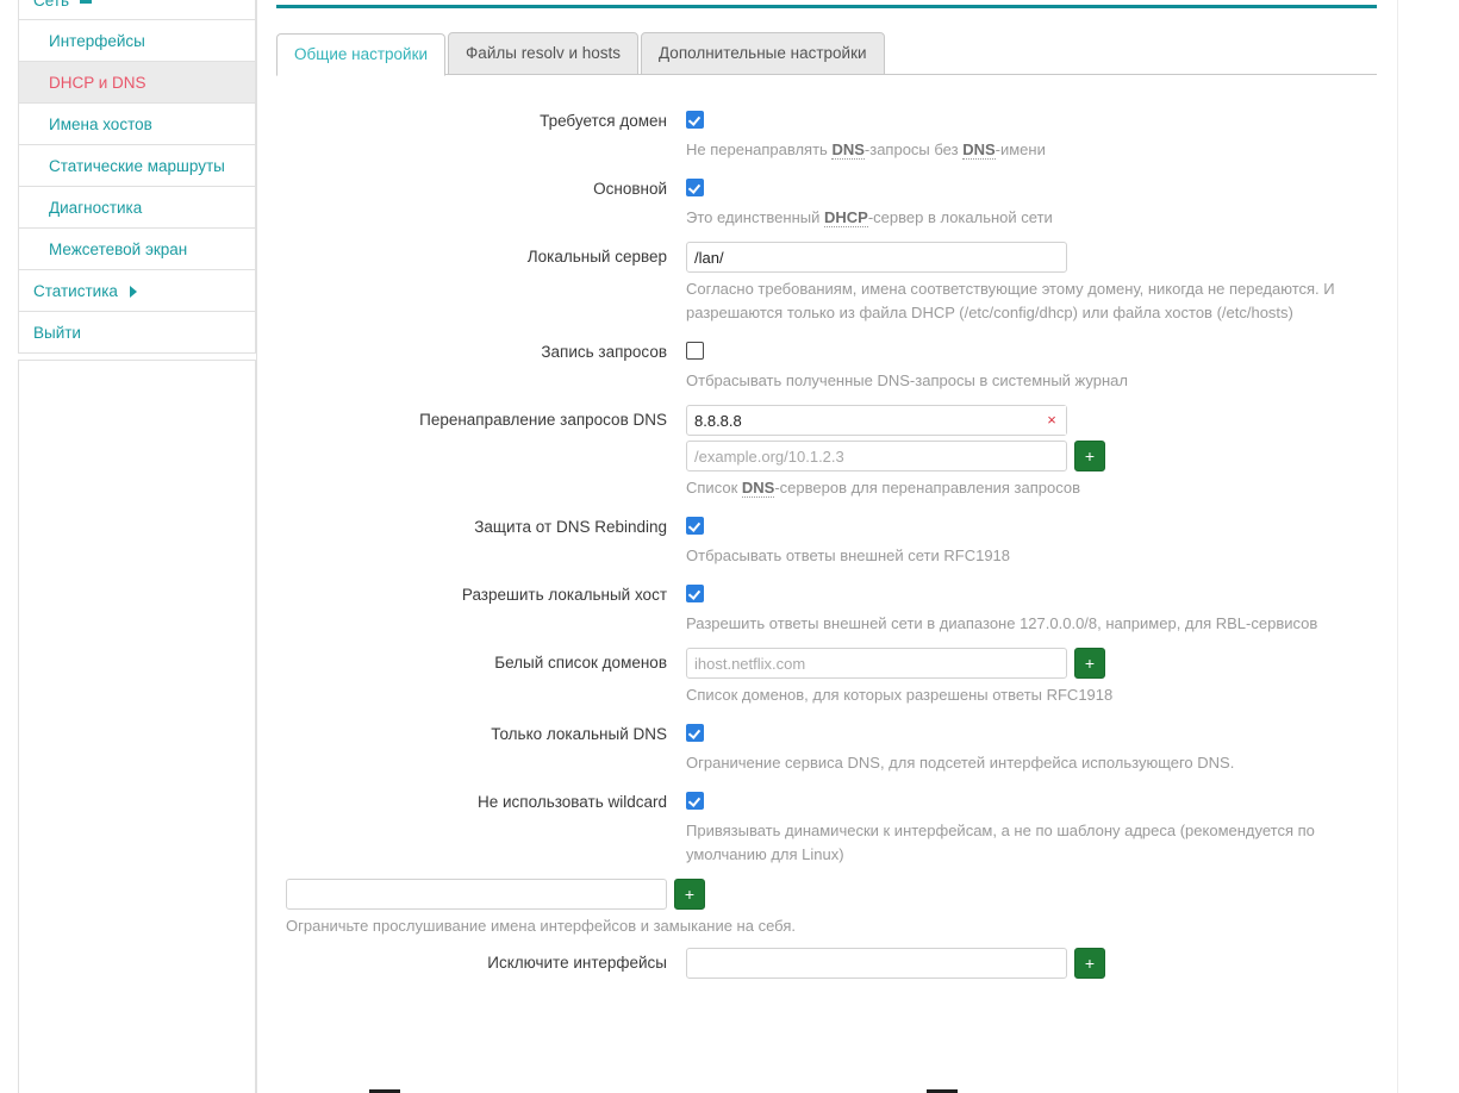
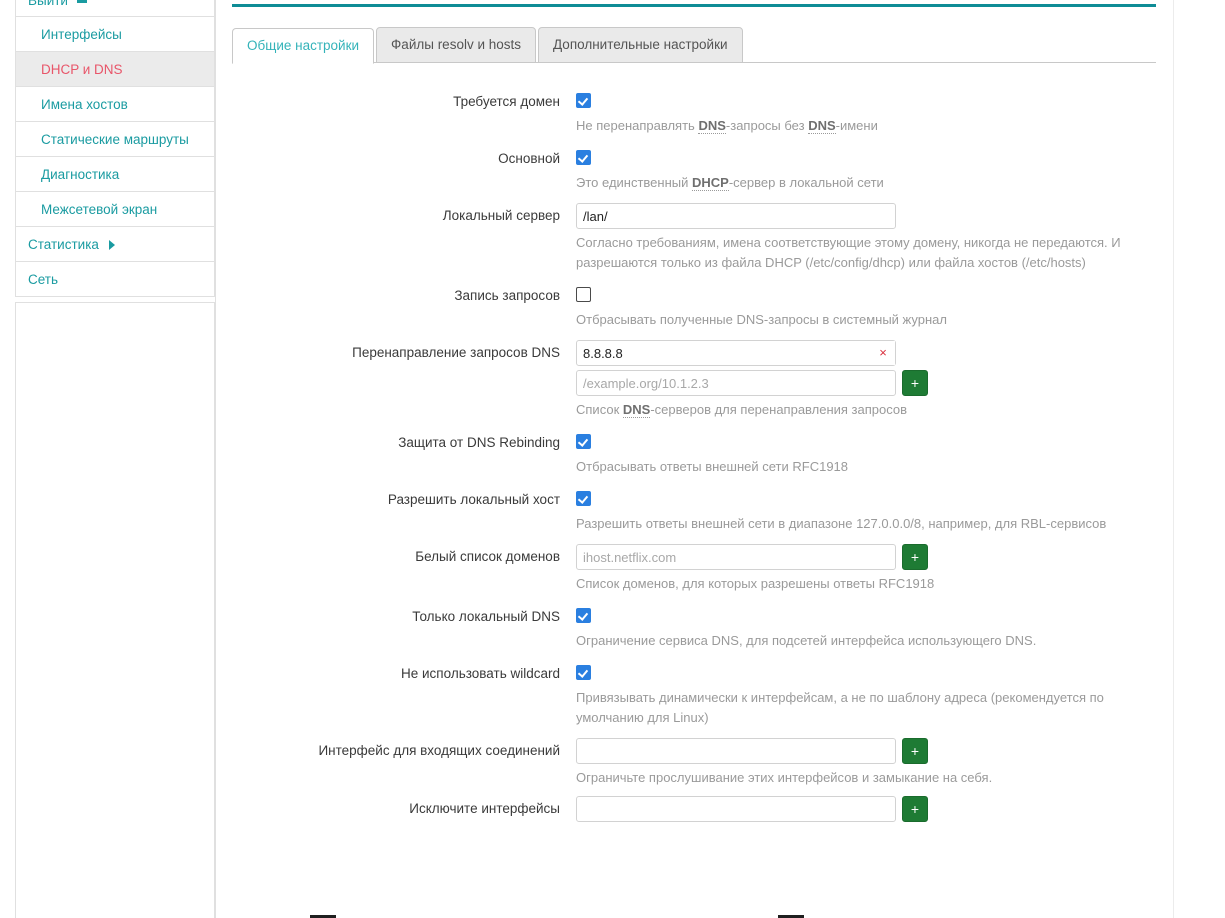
- Сеть
+ Выйти
  Интерфейсы
  DHCP и DNS
  Имена хостов
  Статические маршруты
  Диагностика
  Межсетевой экран
  Статистика
- Выйти
+ Сеть
  Общие настройки
  Файлы resolv и hosts
  Дополнительные настройки
  Требуется домен
  Не перенаправлять DNS-запросы без DNS-имени
  Основной
  Это единственный DHCP-сервер в локальной сети
  Локальный сервер
  /lan/
  Согласно требованиям, имена соответствующие этому домену, никогда не передаются. И разрешаются только из файла DHCP (/etc/config/dhcp) или файла хостов (/etc/hosts)
  Запись запросов
  Отбрасывать полученные DNS-запросы в системный журнал
  Перенаправление запросов DNS
  8.8.8.8
  ×
  /example.org/10.1.2.3
  +
  Список DNS-серверов для перенаправления запросов
  Защита от DNS Rebinding
  Отбрасывать ответы внешней сети RFC1918
  Разрешить локальный хост
  Разрешить ответы внешней сети в диапазоне 127.0.0.0/8, например, для RBL-сервисов
  Белый список доменов
  ihost.netflix.com
  +
  Список доменов, для которых разрешены ответы RFC1918
  Только локальный DNS
  Ограничение сервиса DNS, для подсетей интерфейса использующего DNS.
  Не использовать wildcard
  Привязывать динамически к интерфейсам, а не по шаблону адреса (рекомендуется по умолчанию для Linux)
+ Интерфейс для входящих соединений
  +
- Ограничьте прослушивание имена интерфейсов и замыкание на себя.
+ Ограничьте прослушивание этих интерфейсов и замыкание на себя.
  Исключите интерфейсы
  +
